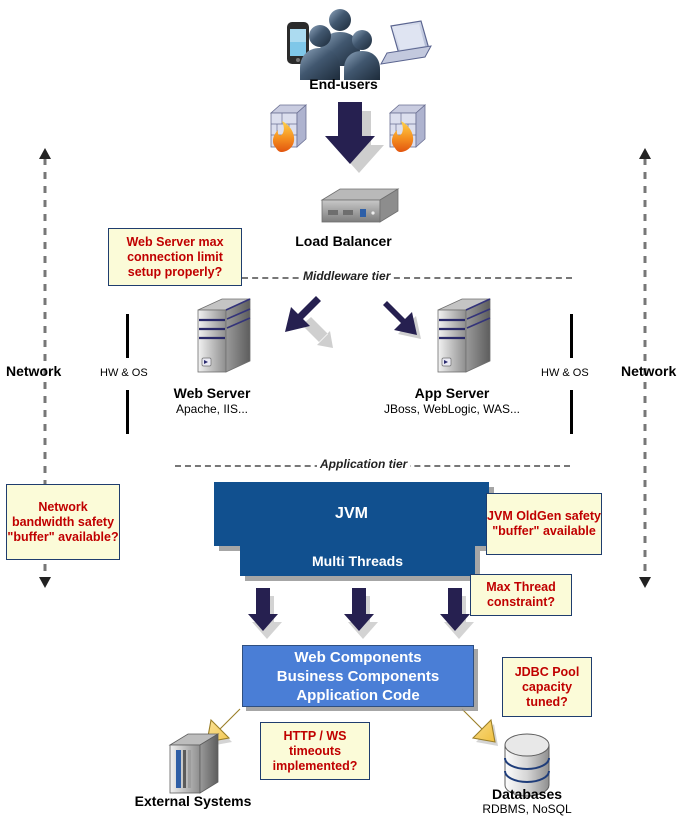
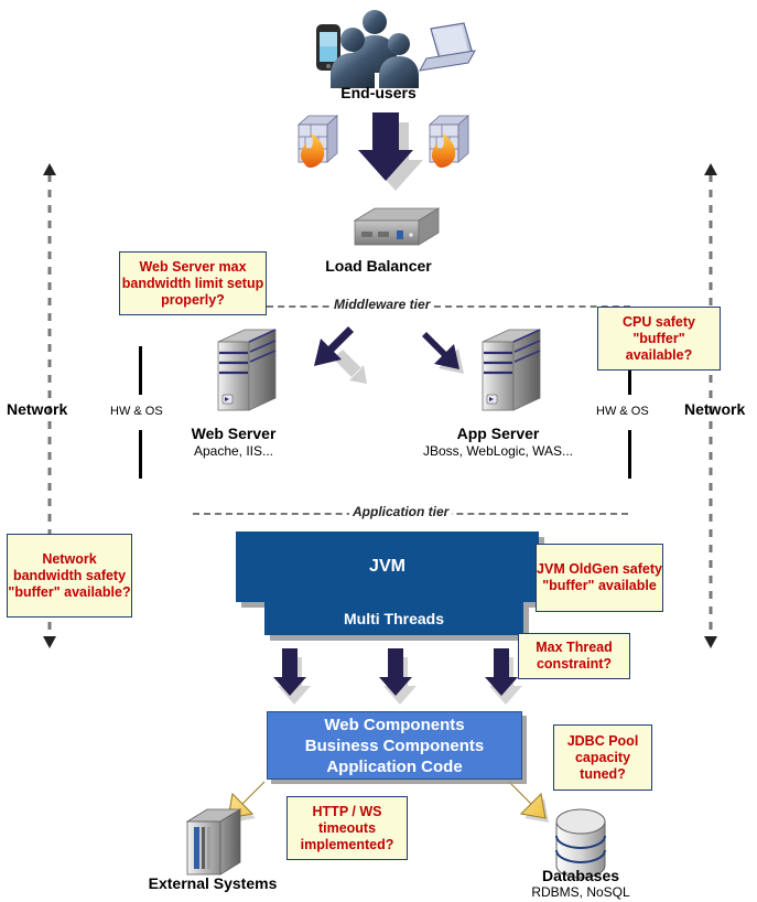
  Middleware tier
  Application tier
  JVM
  Multi Threads
  Web Components
  Business Components
  Application Code
  End-users
  Load Balancer
  Web Server
  Apache, IIS...
  App Server
  JBoss, WebLogic, WAS...
  External Systems
  Databases
  RDBMS, NoSQL
  Network
  Network
  HW & OS
  HW & OS
- Web Server max connection limit setup properly?
+ Web Server max bandwidth limit setup properly?
+ CPU safety "buffer" available?
  Network bandwidth safety "buffer" available?
  JVM OldGen safety "buffer" available
  Max Thread constraint?
  JDBC Pool capacity tuned?
  HTTP / WS timeouts implemented?
